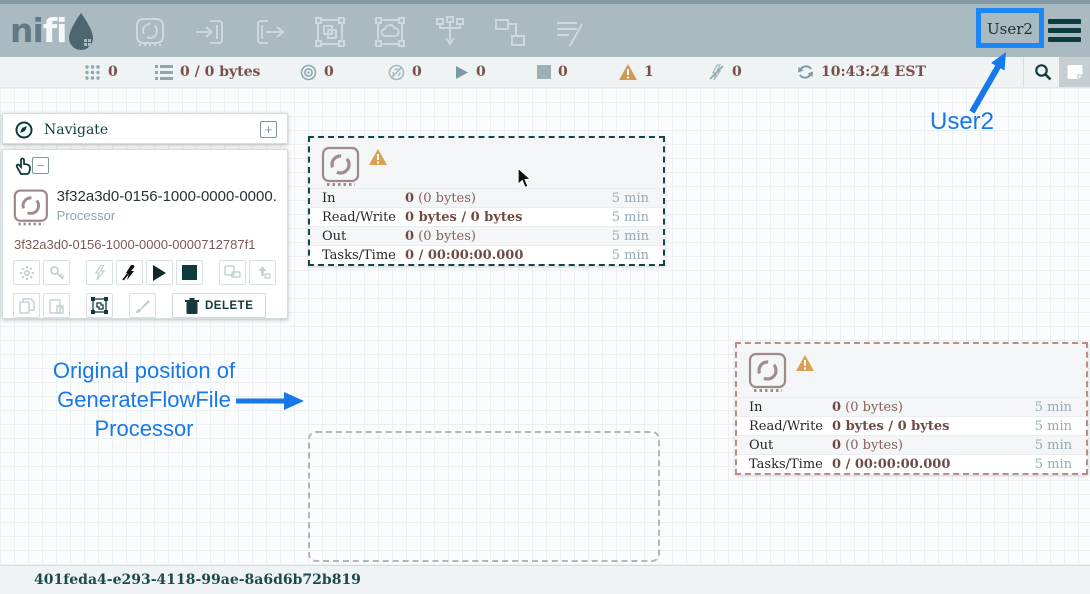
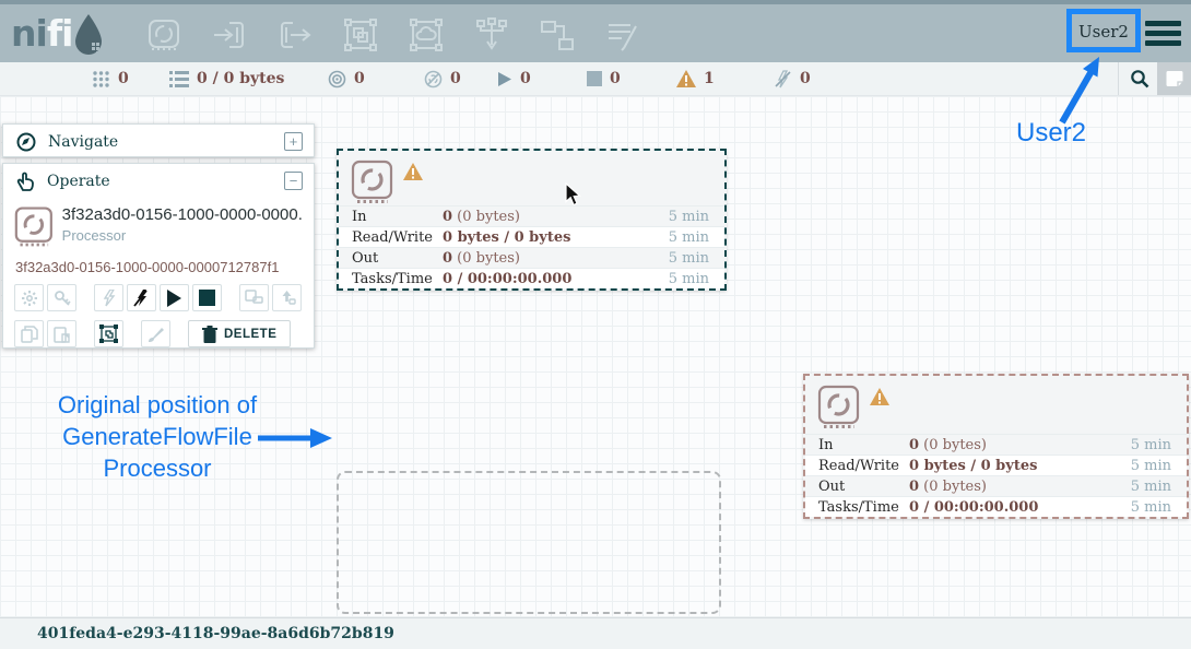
  ni
  fi
  User2
  0
  0 / 0 bytes
  0
  0
  0
  0
  1
  0
- 10:43:24 EST
  In
  0 (0 bytes)
  5 min
  Read/Write
  0 bytes / 0 bytes
  5 min
  Out
  0 (0 bytes)
  5 min
  Tasks/Time
  0 / 00:00:00.000
  5 min
  In
  0 (0 bytes)
  5 min
  Read/Write
  0 bytes / 0 bytes
  5 min
  Out
  0 (0 bytes)
  5 min
  Tasks/Time
  0 / 00:00:00.000
  5 min
  Navigate
  +
+ Operate
  −
  3f32a3d0-0156-1000-0000-0000.
  Processor
  3f32a3d0-0156-1000-0000-0000712787f1
  DELETE
  User2
  Original position of
  GenerateFlowFile
  Processor
  401feda4-e293-4118-99ae-8a6d6b72b819
